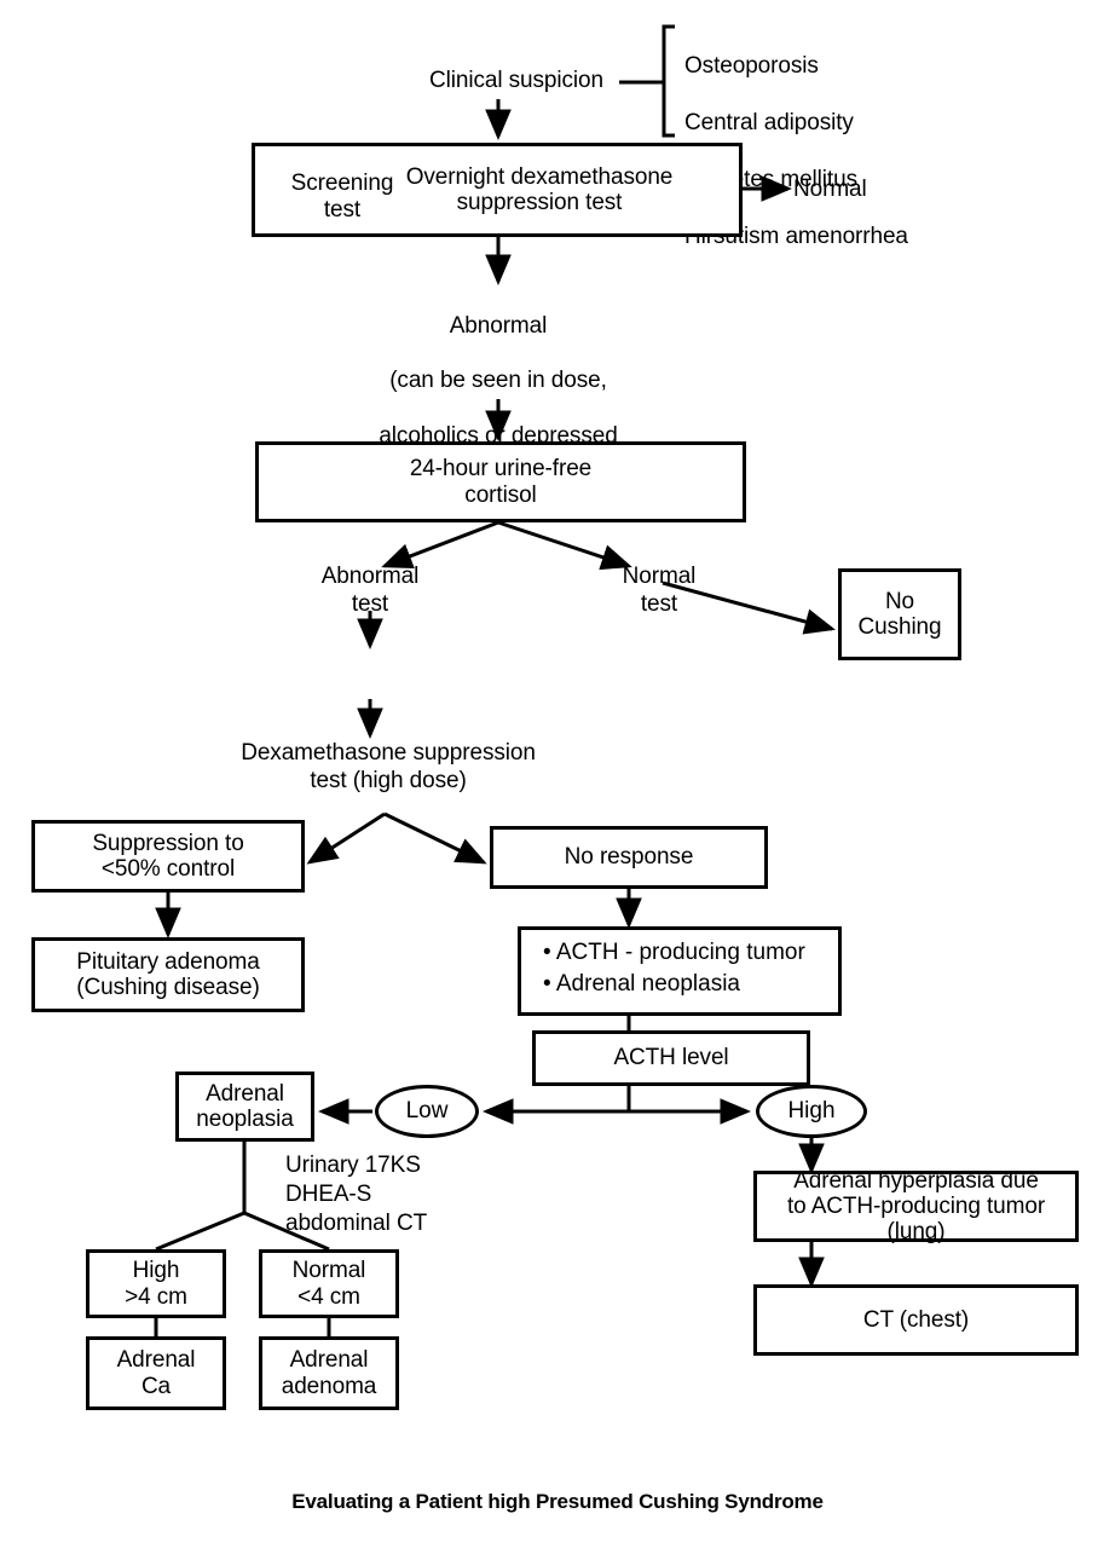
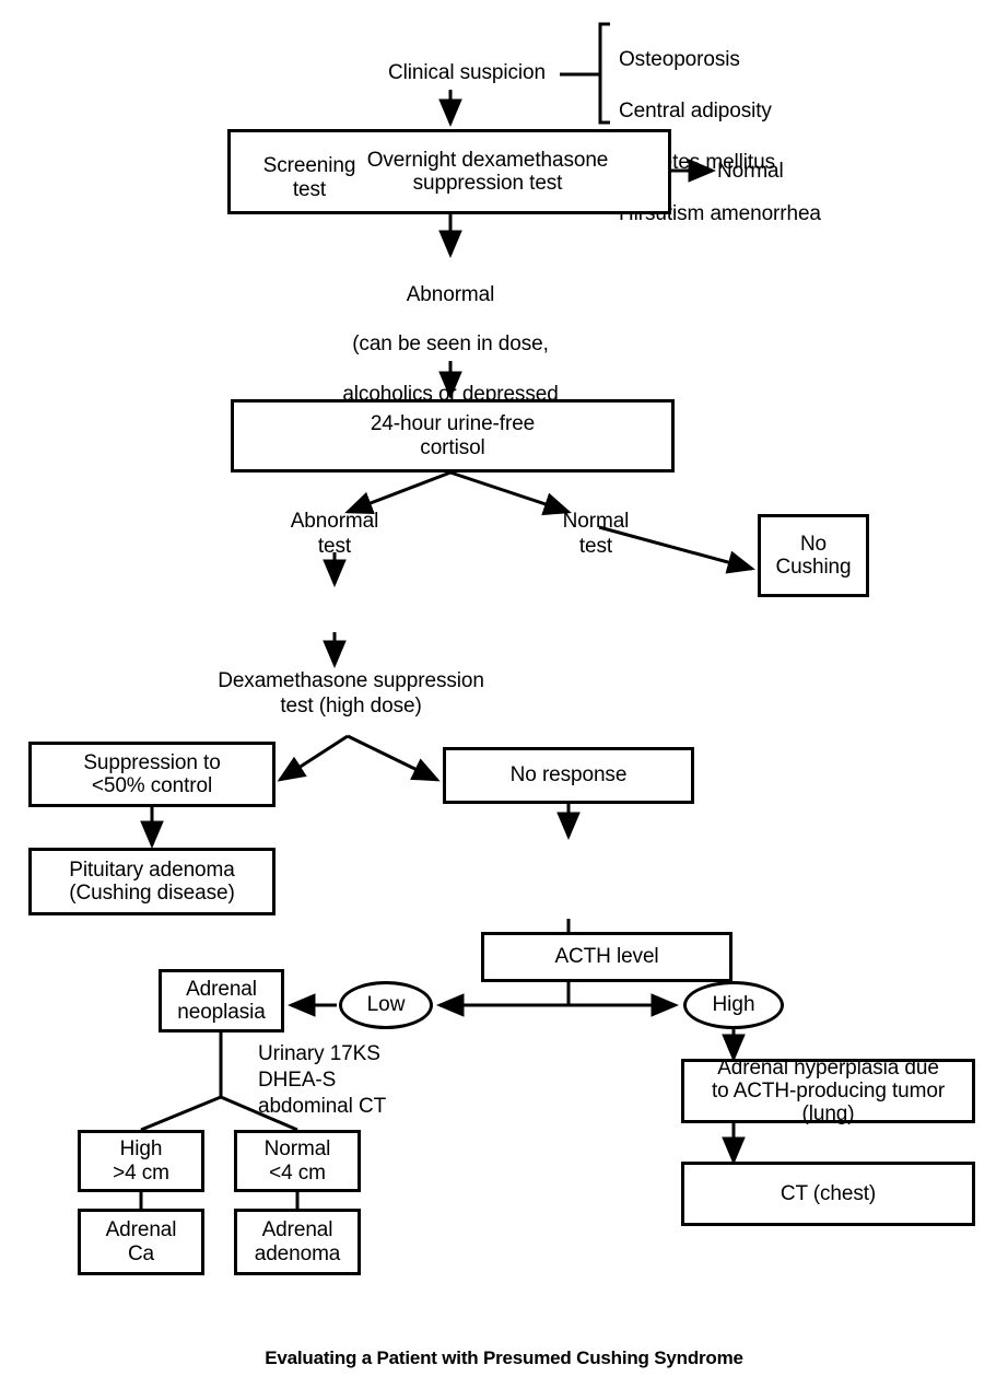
  Clinical suspicion
  Osteoporosis
  Central adiposity
  Screening
  test
  Overnight dexamethasone
  suppression test
  Normal
  Abnormal
  (can be seen in dose,
  alcoholics or depressed
  24-hour urine-free
  cortisol
  Abnormal
  test
  Normal
  test
  No
  Cushing
  Dexamethasone suppression
  test (high dose)
  Suppression to
  <50% control
  Pituitary adenoma
  (Cushing disease)
  No response
- • ACTH - producing tumor
- • Adrenal neoplasia
  ACTH level
  Low
  High
  Adrenal
  neoplasia
  Urinary 17KS
  DHEA-S
  abdominal CT
  High
  >4 cm
  Normal
  <4 cm
  Adrenal
  Ca
  Adrenal
  adenoma
  Adrenal hyperplasia due
  to ACTH-producing tumor (lung)
  CT (chest)
- Evaluating a Patient high Presumed Cushing Syndrome
+ Evaluating a Patient with Presumed Cushing Syndrome
